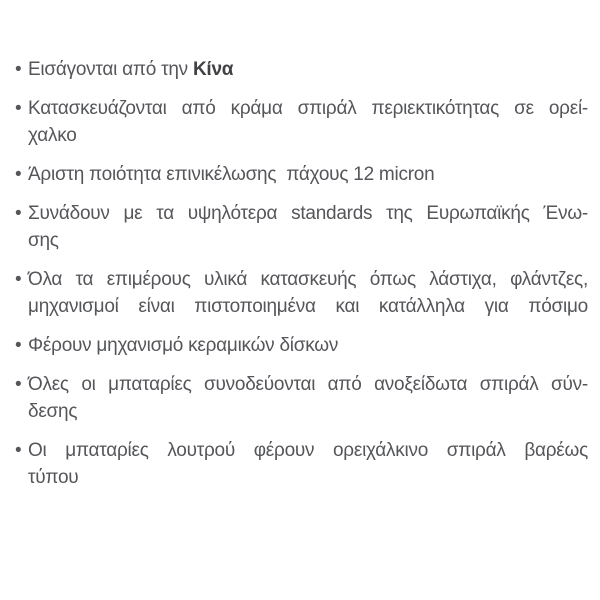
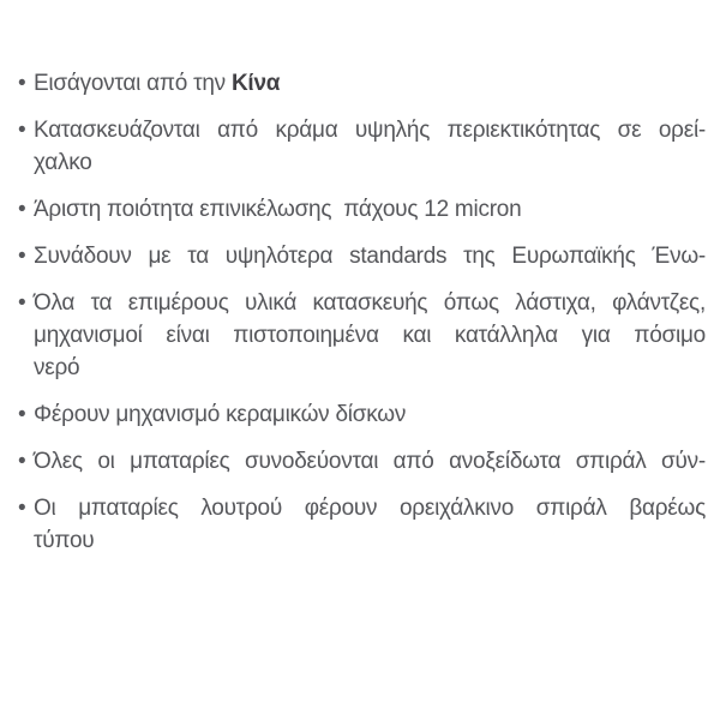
  •
  Εισάγονται από την Κίνα
  •
- Κατασκευάζονται από κράμα σπιράλ περιεκτικότητας σε ορεί-
+ Κατασκευάζονται από κράμα υψηλής περιεκτικότητας σε ορεί-
  χαλκο
  •
  Άριστη ποιότητα επινικέλωσης πάχους 12 micron
  •
  Συνάδουν με τα υψηλότερα standards της Ευρωπαϊκής Ένω-
- σης
  •
  Όλα τα επιμέρους υλικά κατασκευής όπως λάστιχα, φλάντζες,
  μηχανισμοί είναι πιστοποιημένα και κατάλληλα για πόσιμο
+ νερό
  •
  Φέρουν μηχανισμό κεραμικών δίσκων
  •
  Όλες οι μπαταρίες συνοδεύονται από ανοξείδωτα σπιράλ σύν-
- δεσης
  •
  Οι μπαταρίες λουτρού φέρουν ορειχάλκινο σπιράλ βαρέως
  τύπου
